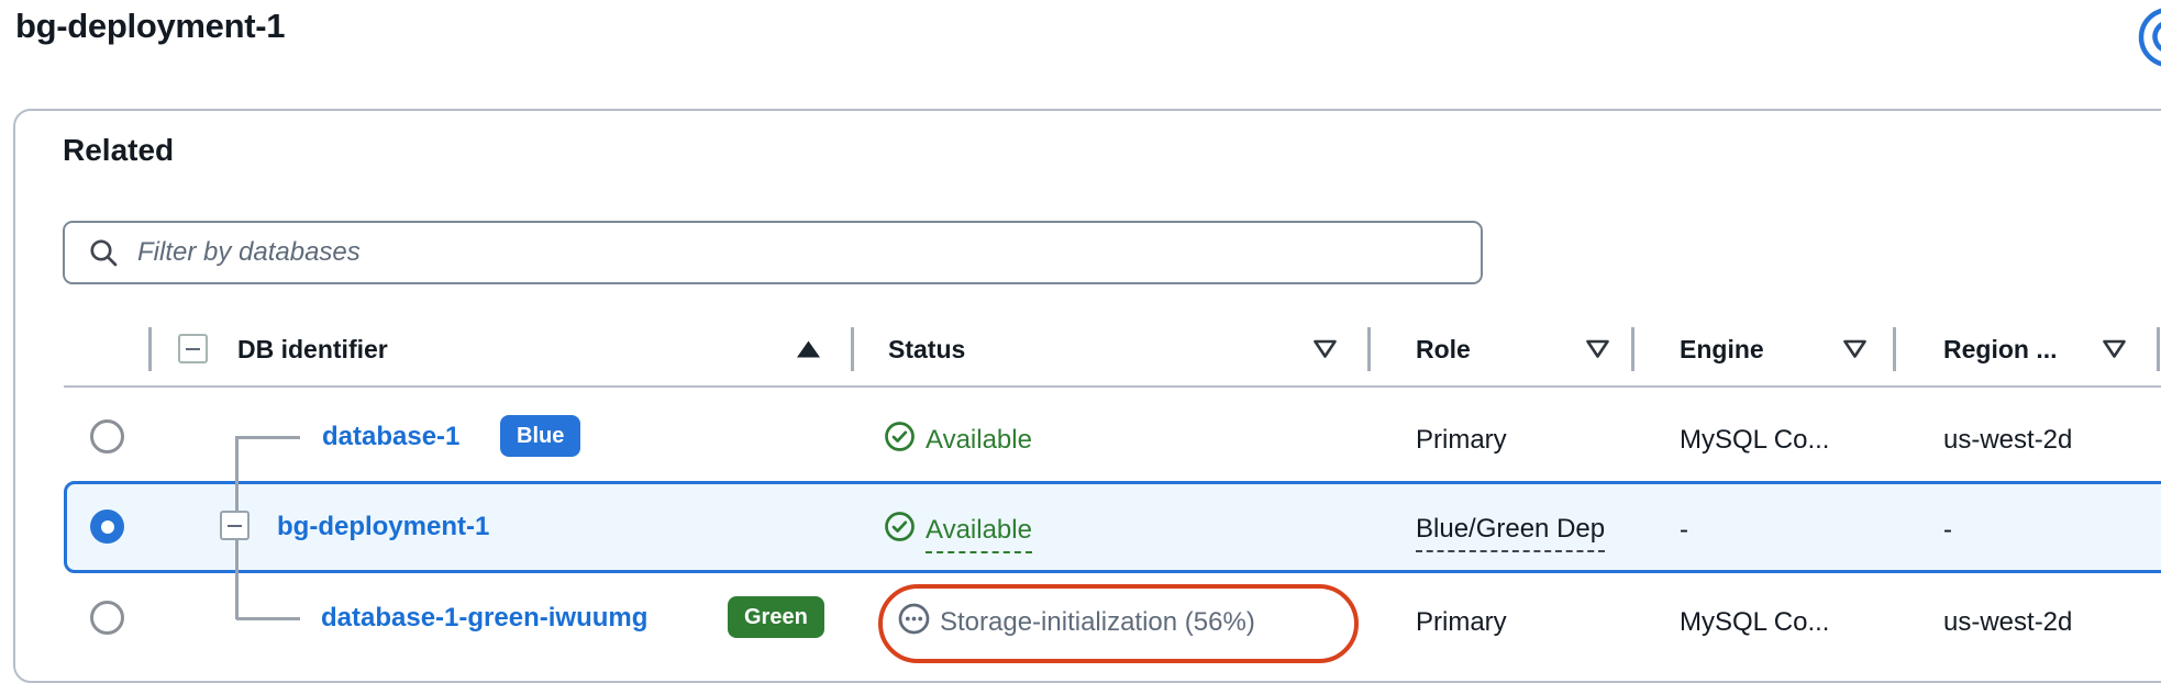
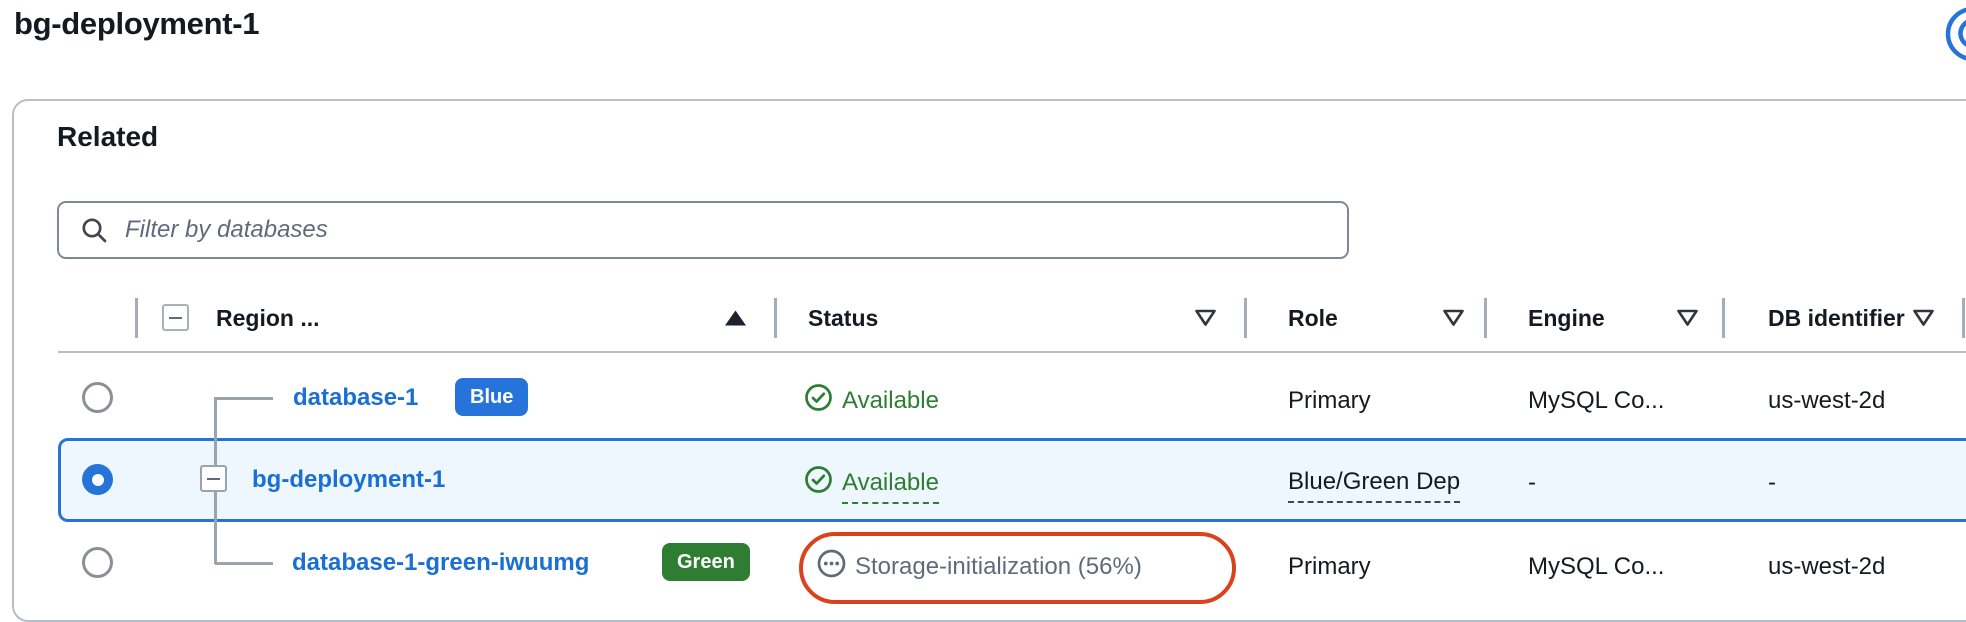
  bg-deployment-1
  Related
  Filter by databases
- DB identifier
+ Region ...
  Status
  Role
  Engine
- Region ...
+ DB identifier
  database-1
  Blue
  Available
  Primary
  MySQL Co...
  us-west-2d
  bg-deployment-1
  Available
  Blue/Green Dep
  -
  -
  database-1-green-iwuumg
  Green
  Storage-initialization (56%)
  Primary
  MySQL Co...
  us-west-2d
